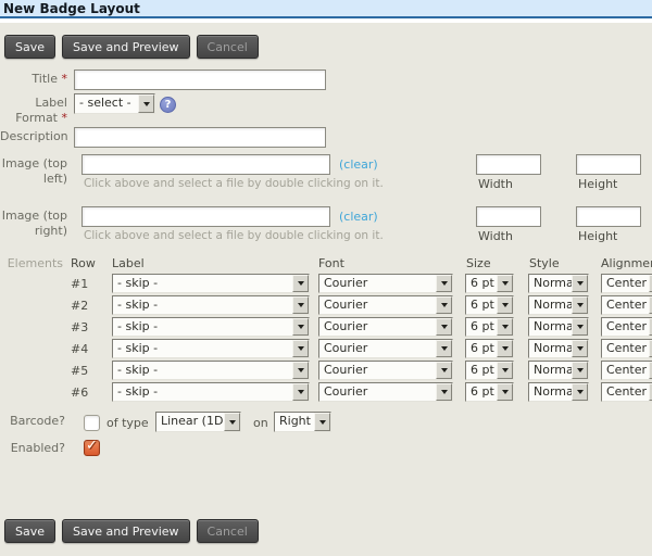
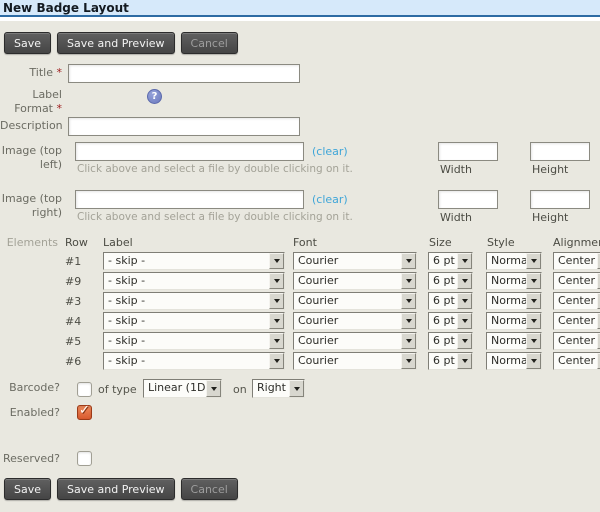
  New Badge Layout
  Save
  Save and Preview
  Cancel
  Title *
  Label
  Format *
- - select -
  ?
  Description
  Image (top
  left)
  (clear)
  Click above and select a file by double clicking on it.
  Width
  Height
  Image (top
  right)
  (clear)
  Click above and select a file by double clicking on it.
  Width
  Height
  Elements
  Row
  Label
  Font
  Size
  Style
  Alignme
  #1
  - skip -
  Courier
  6 pt
  Norma
  Center
- #2
+ #9
  - skip -
  Courier
  6 pt
  Norma
  Center
  #3
  - skip -
  Courier
  6 pt
  Norma
  Center
  #4
  - skip -
  Courier
  6 pt
  Norma
  Center
  #5
  - skip -
  Courier
  6 pt
  Norma
  Center
  #6
  - skip -
  Courier
  6 pt
  Norma
  Center
  Barcode?
  of type
  Linear (1D
  on
  Right
  Enabled?
+ Reserved?
  Save
  Save and Preview
  Cancel
